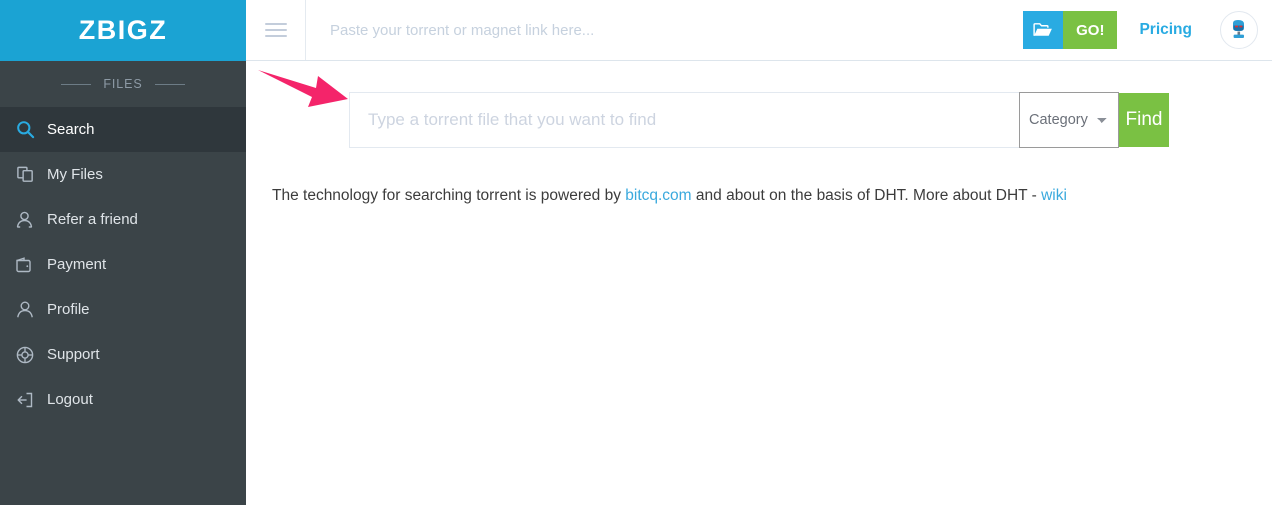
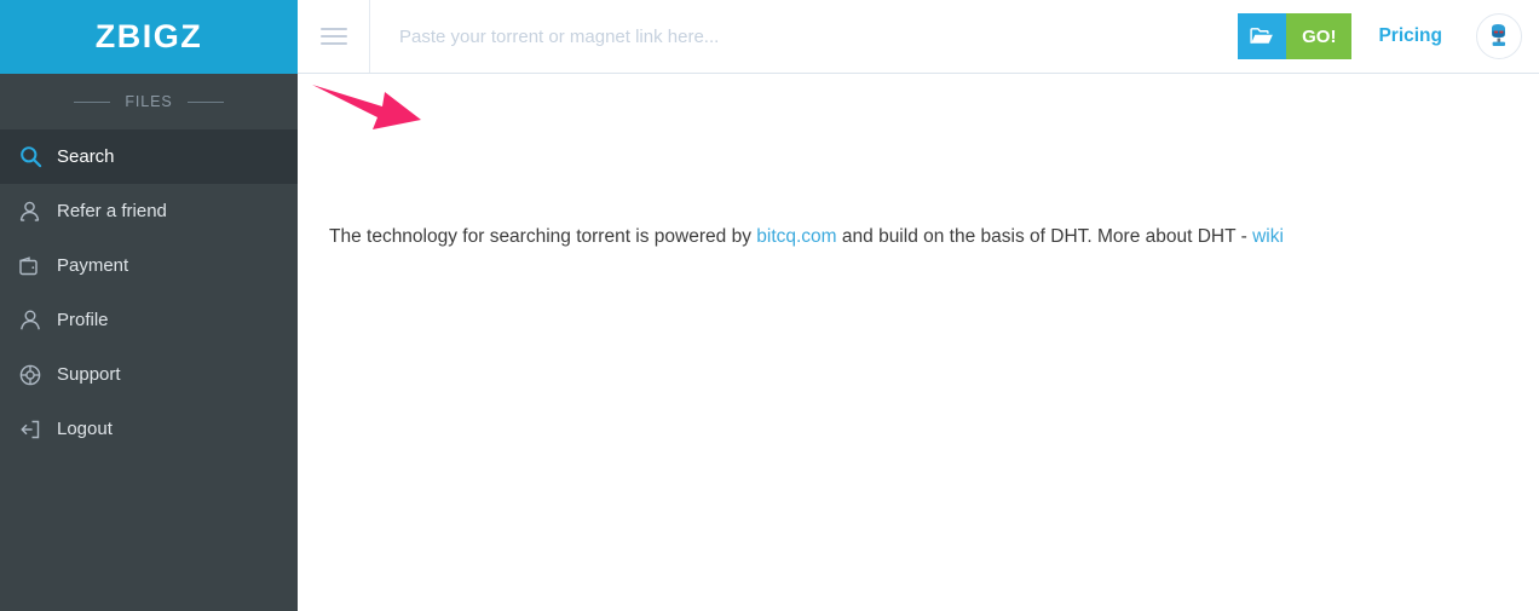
  ZBIGZ
  FILES
  Search
- My Files
  Refer a friend
  Payment
  Profile
  Support
  Logout
  Paste your torrent or magnet link here...
  GO!
  Pricing
- Type a torrent file that you want to find
- Category
- Find
- The technology for searching torrent is powered by bitcq.com and about on the basis of DHT. More about DHT - wiki
+ The technology for searching torrent is powered by bitcq.com and build on the basis of DHT. More about DHT - wiki
